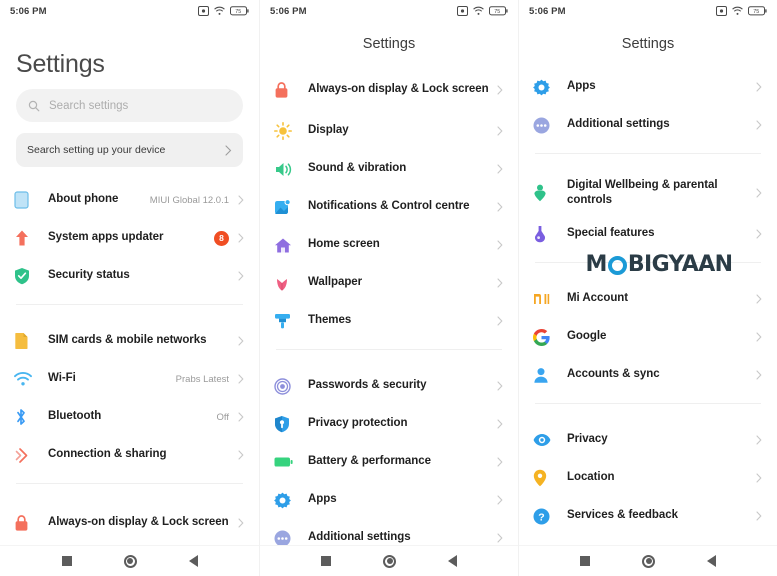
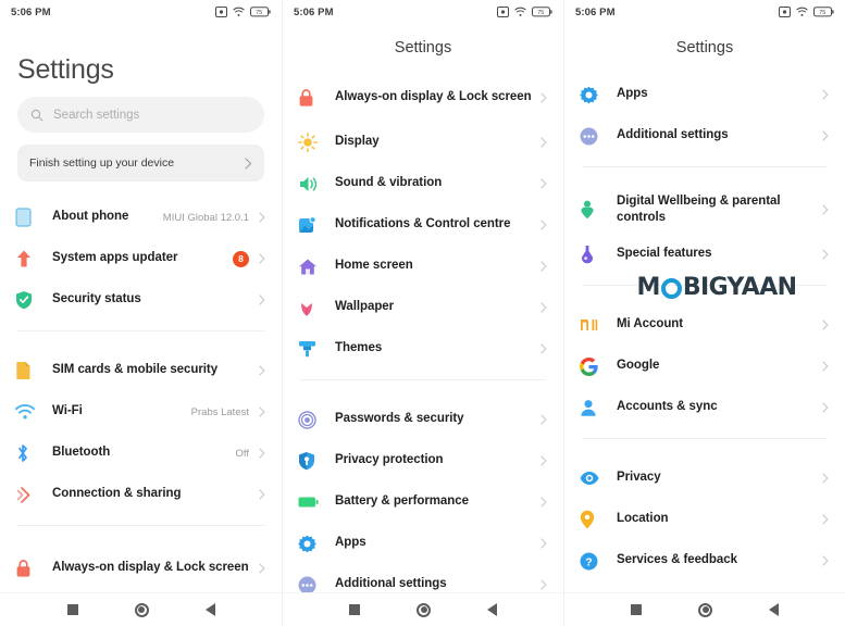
  5:06 PM
  Settings
  Search settings
- Search setting up your device
+ Finish setting up your device
  About phone
  MIUI Global 12.0.1
  System apps updater
  8
  Security status
- SIM cards & mobile networks
+ SIM cards & mobile security
  Wi-Fi
  Prabs Latest
  Bluetooth
  Off
  Connection & sharing
  Always-on display & Lock screen
  5:06 PM
  Settings
  Always-on display & Lock screen
  Display
  Sound & vibration
  Notifications & Control centre
  Home screen
  Wallpaper
  Themes
  Passwords & security
  Privacy protection
  Battery & performance
  Apps
  Additional settings
  5:06 PM
  Settings
  Apps
  Additional settings
  Digital Wellbeing & parental controls
  Special features
  Mi Account
  Google
  Accounts & sync
  Privacy
  Location
  ?
  Services & feedback
  M
  BIGYAAN
